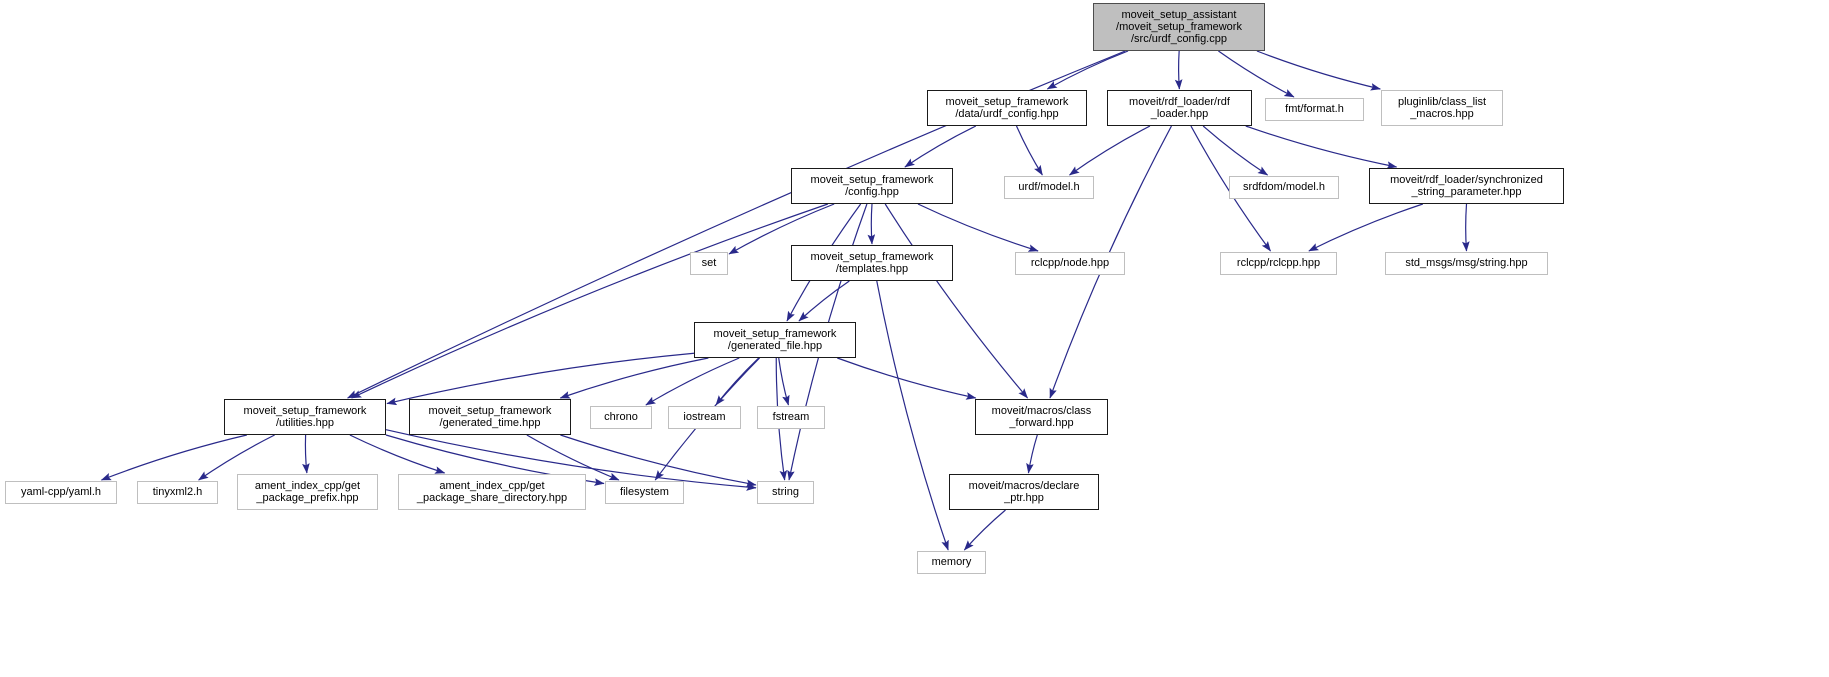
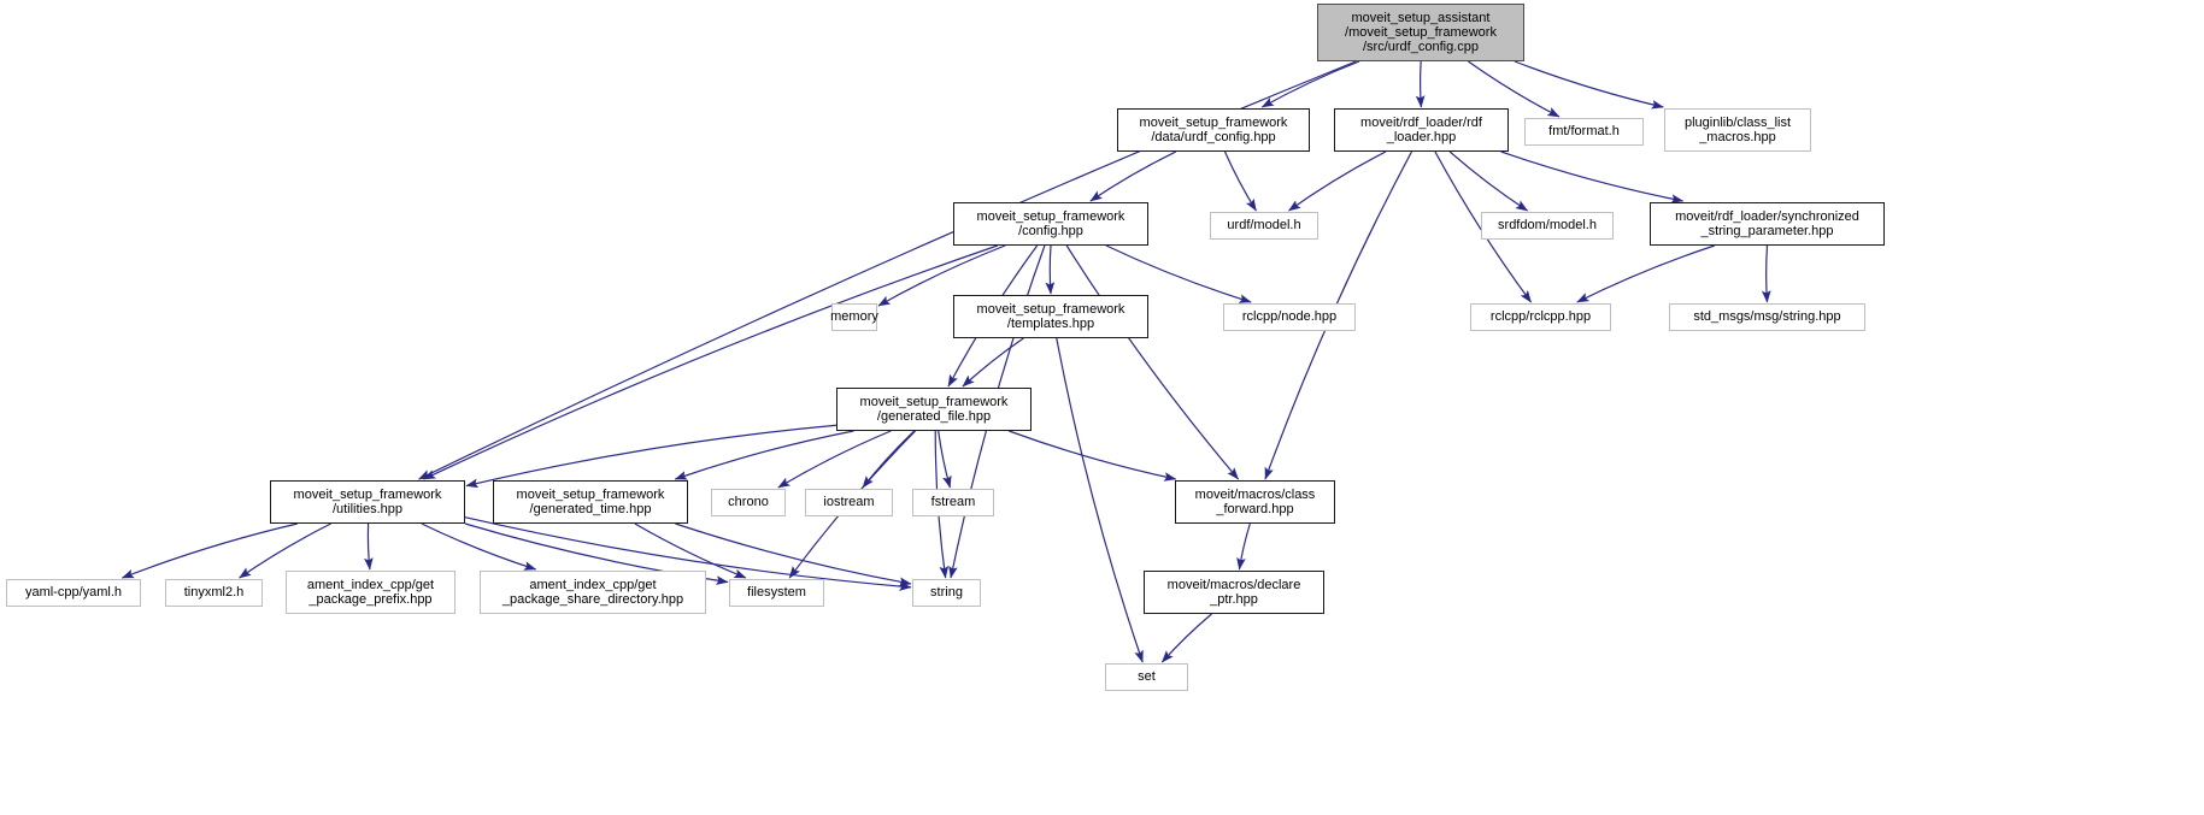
  moveit_setup_assistant
  /moveit_setup_framework
  /src/urdf_config.cpp
  moveit_setup_framework
  /data/urdf_config.hpp
  moveit/rdf_loader/rdf
  _loader.hpp
  fmt/format.h
  pluginlib/class_list
  _macros.hpp
  moveit_setup_framework
  /config.hpp
  urdf/model.h
  srdfdom/model.h
  moveit/rdf_loader/synchronized
  _string_parameter.hpp
- set
+ memory
  moveit_setup_framework
  /templates.hpp
  rclcpp/node.hpp
  rclcpp/rclcpp.hpp
  std_msgs/msg/string.hpp
  moveit_setup_framework
  /generated_file.hpp
  moveit_setup_framework
  /utilities.hpp
  moveit_setup_framework
  /generated_time.hpp
  chrono
  iostream
  fstream
  moveit/macros/class
  _forward.hpp
  yaml-cpp/yaml.h
  tinyxml2.h
  ament_index_cpp/get
  _package_prefix.hpp
  ament_index_cpp/get
  _package_share_directory.hpp
  filesystem
  string
  moveit/macros/declare
  _ptr.hpp
- memory
+ set
